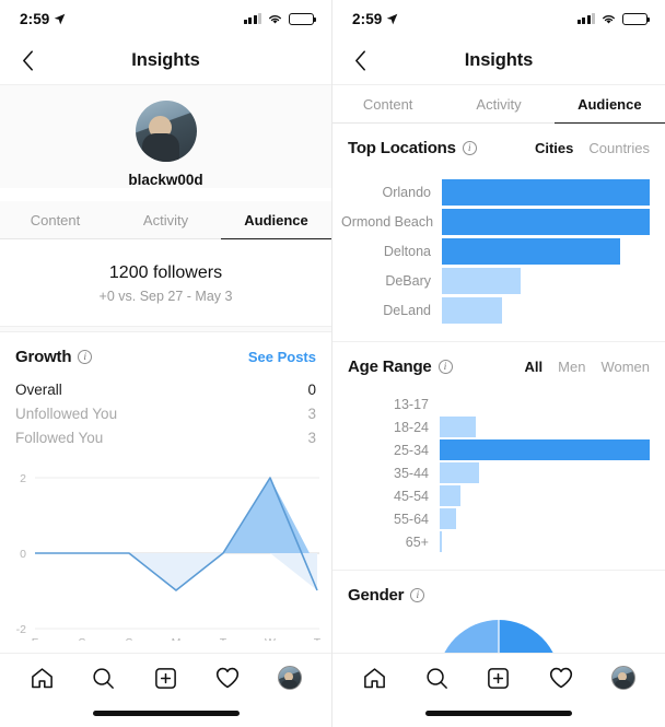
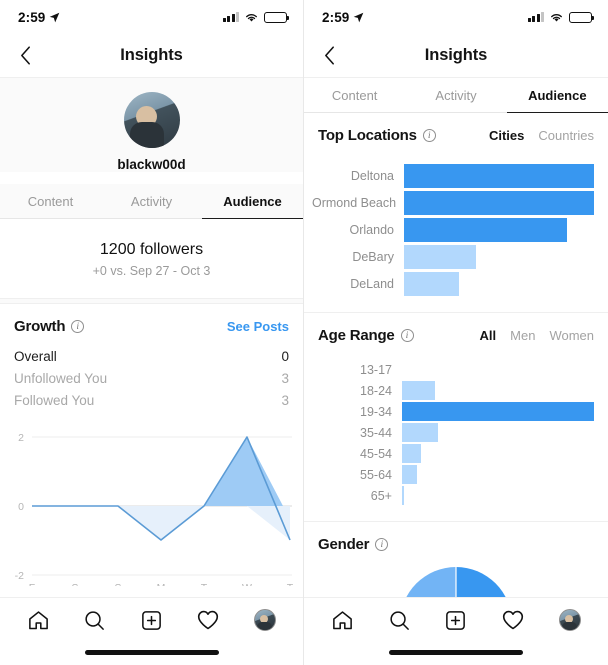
  2:59
  Insights
  blackw00d
  Content
  Activity
  Audience
  1200 followers
- +0 vs. Sep 27 - May 3
+ +0 vs. Sep 27 - Oct 3
  Growth
  i
  See Posts
  Overall
  0
  Unfollowed You
  3
  Followed You
  3
  2
  0
  -2
  2:59
  Insights
  Content
  Activity
  Audience
  Top Locations
  i
  Cities
  Countries
- Orlando
+ Deltona
  Ormond Beach
- Deltona
+ Orlando
  DeBary
  DeLand
  Age Range
  i
  All
  Men
  Women
  13-17
  18-24
- 25-34
+ 19-34
  35-44
  45-54
  55-64
  65+
  Gender
  i
